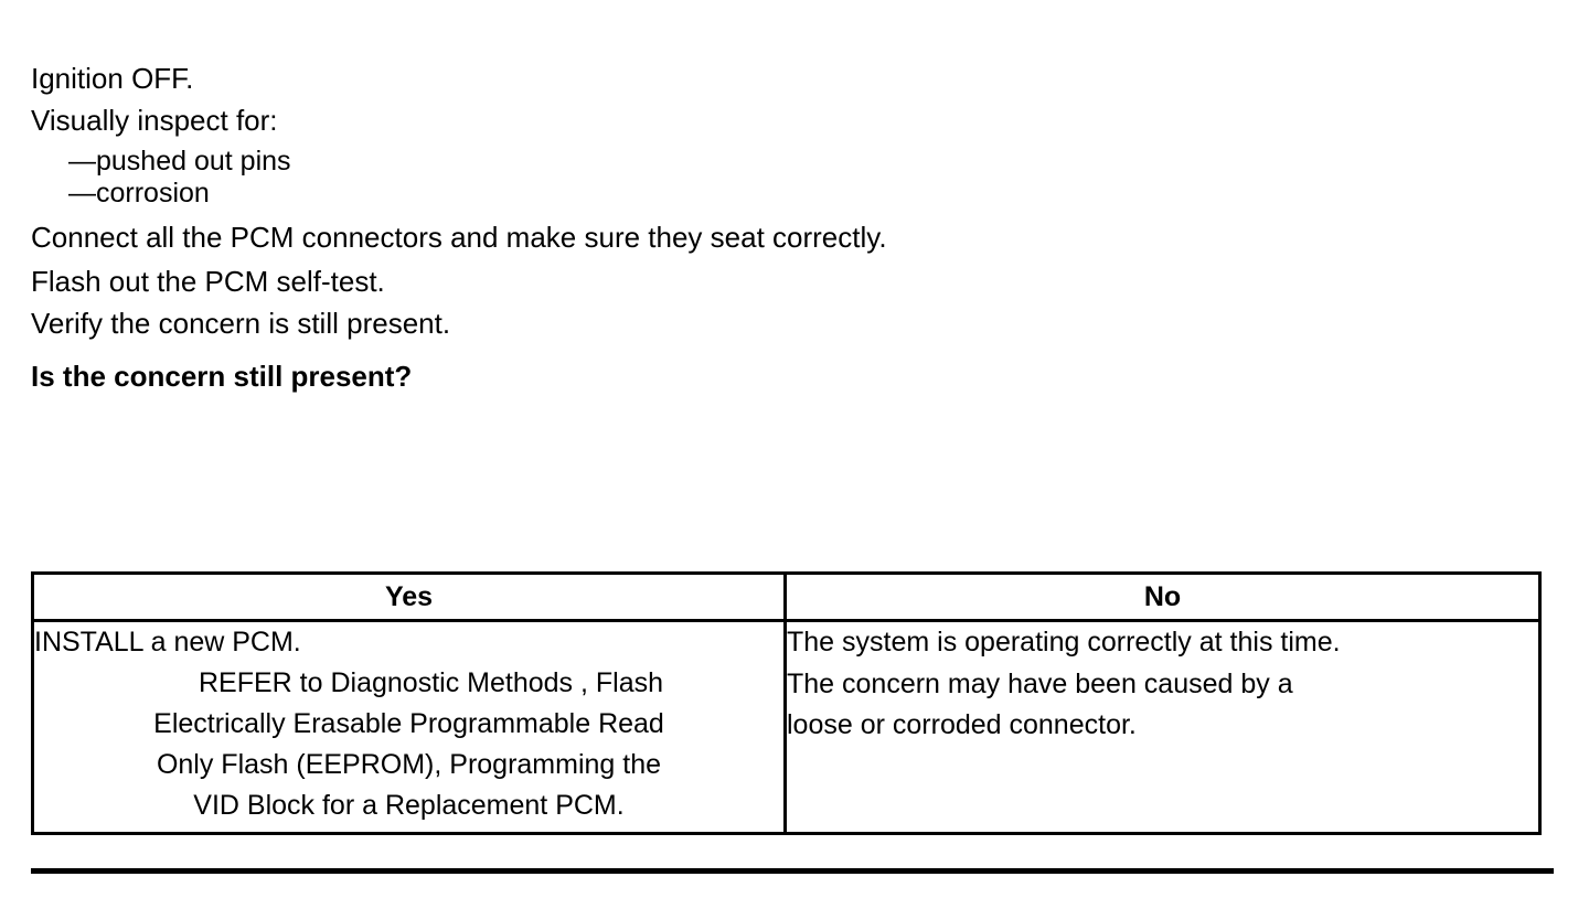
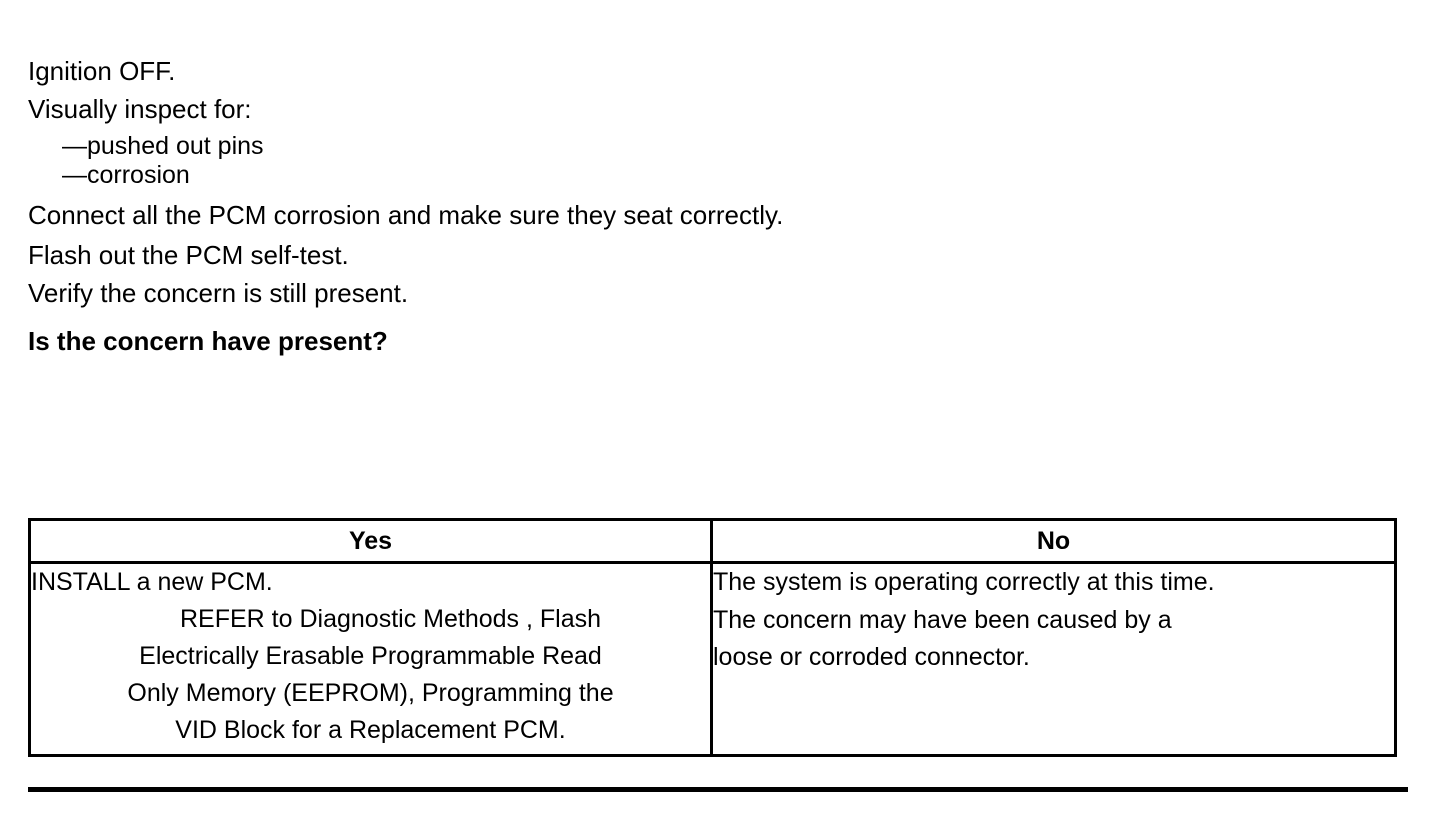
  Ignition OFF.
  Visually inspect for:
  —pushed out pins
  —corrosion
- Connect all the PCM connectors and make sure they seat correctly.
+ Connect all the PCM corrosion and make sure they seat correctly.
  Flash out the PCM self-test.
  Verify the concern is still present.
- Is the concern still present?
+ Is the concern have present?
  Yes	No
- INSTALL a new PCM. REFER to Diagnostic Methods , Flash Electrically Erasable Programmable Read Only Flash (EEPROM), Programming the VID Block for a Replacement PCM.	The system is operating correctly at this time. The concern may have been caused by a loose or corroded connector.
+ INSTALL a new PCM. REFER to Diagnostic Methods , Flash Electrically Erasable Programmable Read Only Memory (EEPROM), Programming the VID Block for a Replacement PCM.	The system is operating correctly at this time. The concern may have been caused by a loose or corroded connector.
